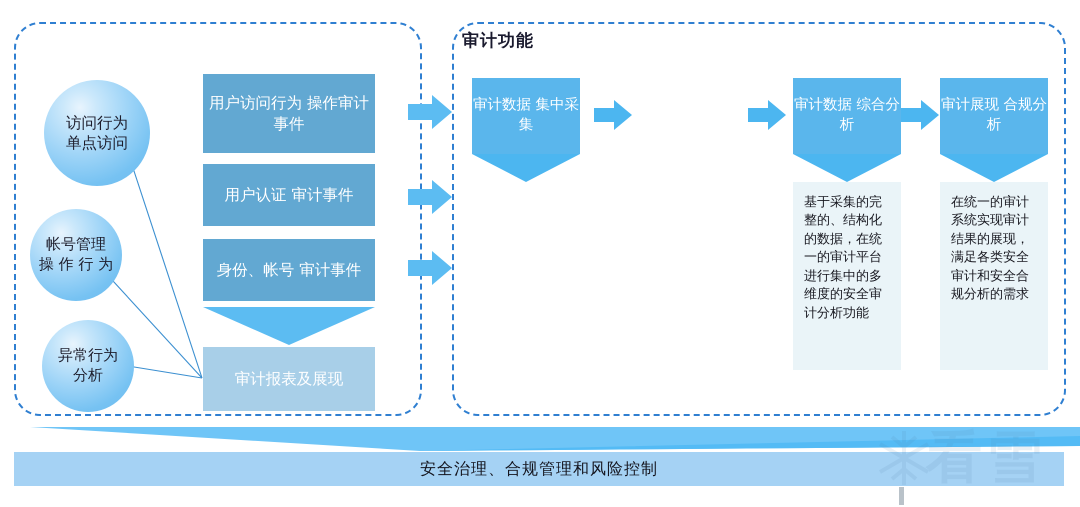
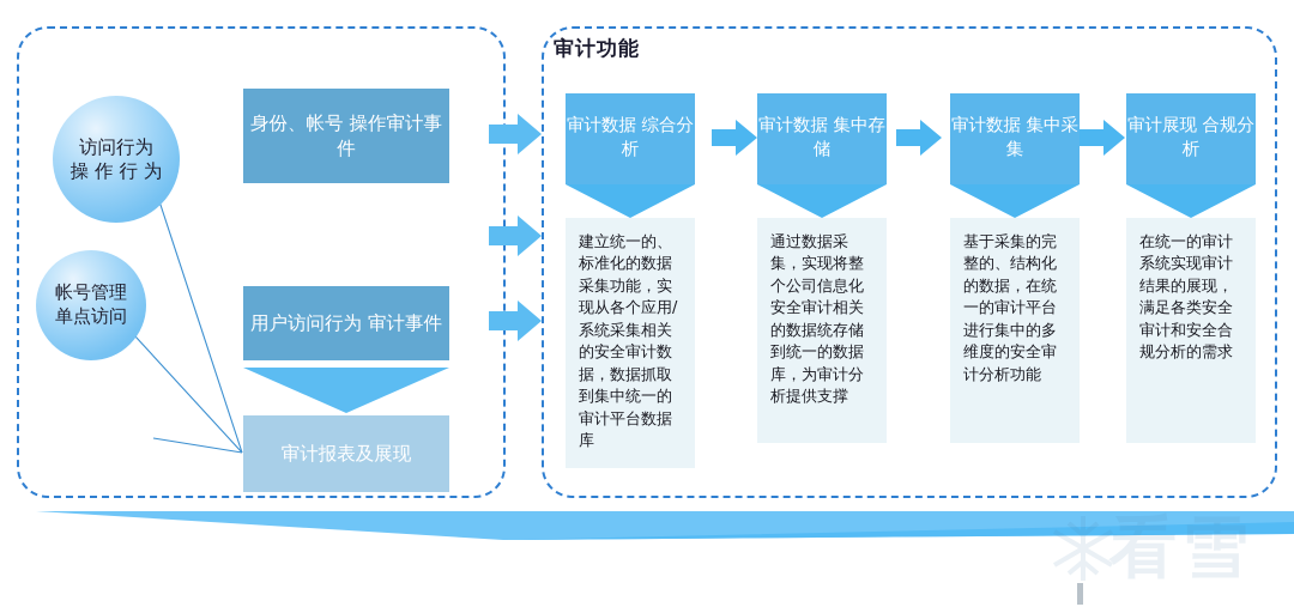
  访问行为
- 单点访问
+ 操 作 行 为
  帐号管理
- 操 作 行 为
+ 单点访问
- 异常行为
- 分析
- 用户访问行为 操作审计事件
+ 身份、帐号 操作审计事件
- 用户认证 审计事件
- 身份、帐号 审计事件
+ 用户访问行为 审计事件
  审计报表及展现
  审计功能
- 审计数据 集中采集
+ 审计数据 综合分析
+ 建立统一的、标准化的数据采集功能，实现从各个应用/系统采集相关的安全审计数据，数据抓取到集中统一的审计平台数据库
+ 审计数据 集中存储
+ 通过数据采集，实现将整个公司信息化安全审计相关的数据统存储到统一的数据库，为审计分析提供支撑
- 审计数据 综合分析
+ 审计数据 集中采集
  基于采集的完整的、结构化的数据，在统一的审计平台进行集中的多维度的安全审计分析功能
  审计展现 合规分析
  在统一的审计系统实现审计结果的展现，满足各类安全审计和安全合规分析的需求
- 安全治理、合规管理和风险控制
  看雪
